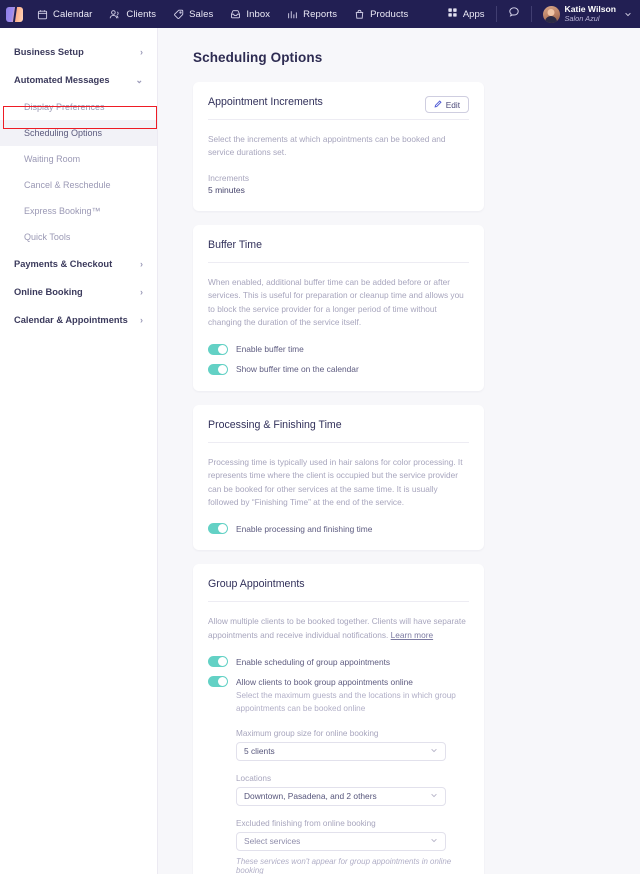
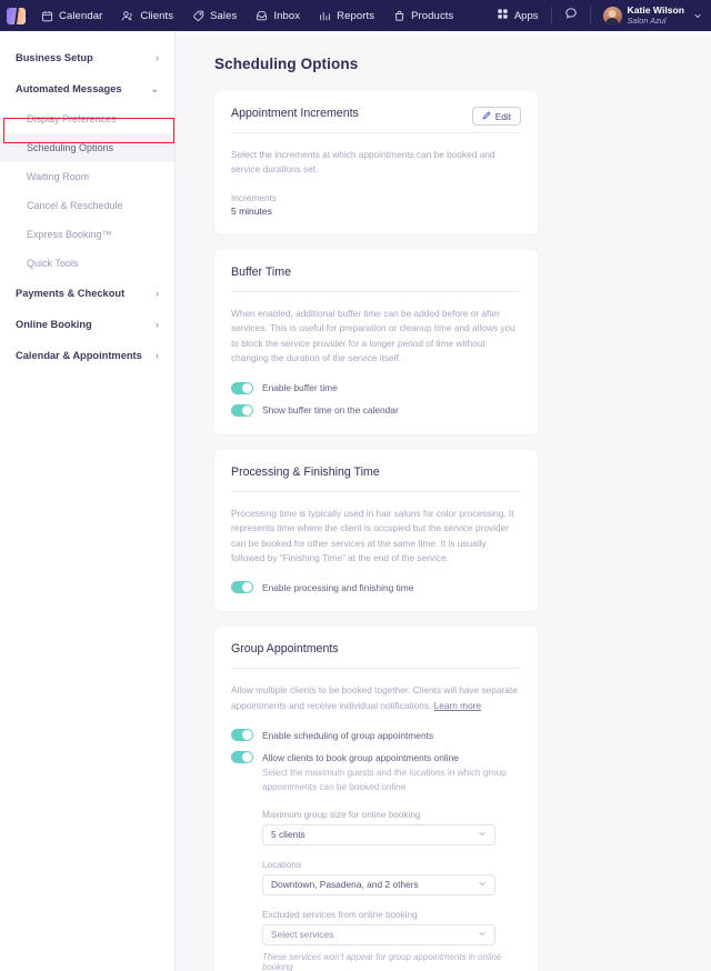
  Calendar
  Clients
  Sales
  Inbox
  Reports
  Products
  Apps
  Katie Wilson
  Salon Azul
  Business Setup
  ›
  Automated Messages
  ⌄
  Display Preferences
  Scheduling Options
  Waiting Room
  Cancel & Reschedule
  Express Booking™
  Quick Tools
  Payments & Checkout
  ›
  Online Booking
  ›
  Calendar & Appointments
  ›
  Scheduling Options
  Appointment Increments
  Edit
  Select the increments at which appointments can be booked and service durations set.
  Increments
  5 minutes
  Buffer Time
  When enabled, additional buffer time can be added before or after services. This is useful for preparation or cleanup time and allows you to block the service provider for a longer period of time without changing the duration of the service itself.
  Enable buffer time
  Show buffer time on the calendar
  Processing & Finishing Time
  Processing time is typically used in hair salons for color processing. It represents time where the client is occupied but the service provider can be booked for other services at the same time. It is usually followed by “Finishing Time” at the end of the service.
  Enable processing and finishing time
  Group Appointments
  Allow multiple clients to be booked together. Clients will have separate appointments and receive individual notifications. Learn more
  Enable scheduling of group appointments
  Allow clients to book group appointments online
  Select the maximum guests and the locations in which group appointments can be booked online
  Maximum group size for online booking
  5 clients
  Locations
  Downtown, Pasadena, and 2 others
- Excluded finishing from online booking
+ Excluded services from online booking
  Select services
  These services won't appear for group appointments in online booking
